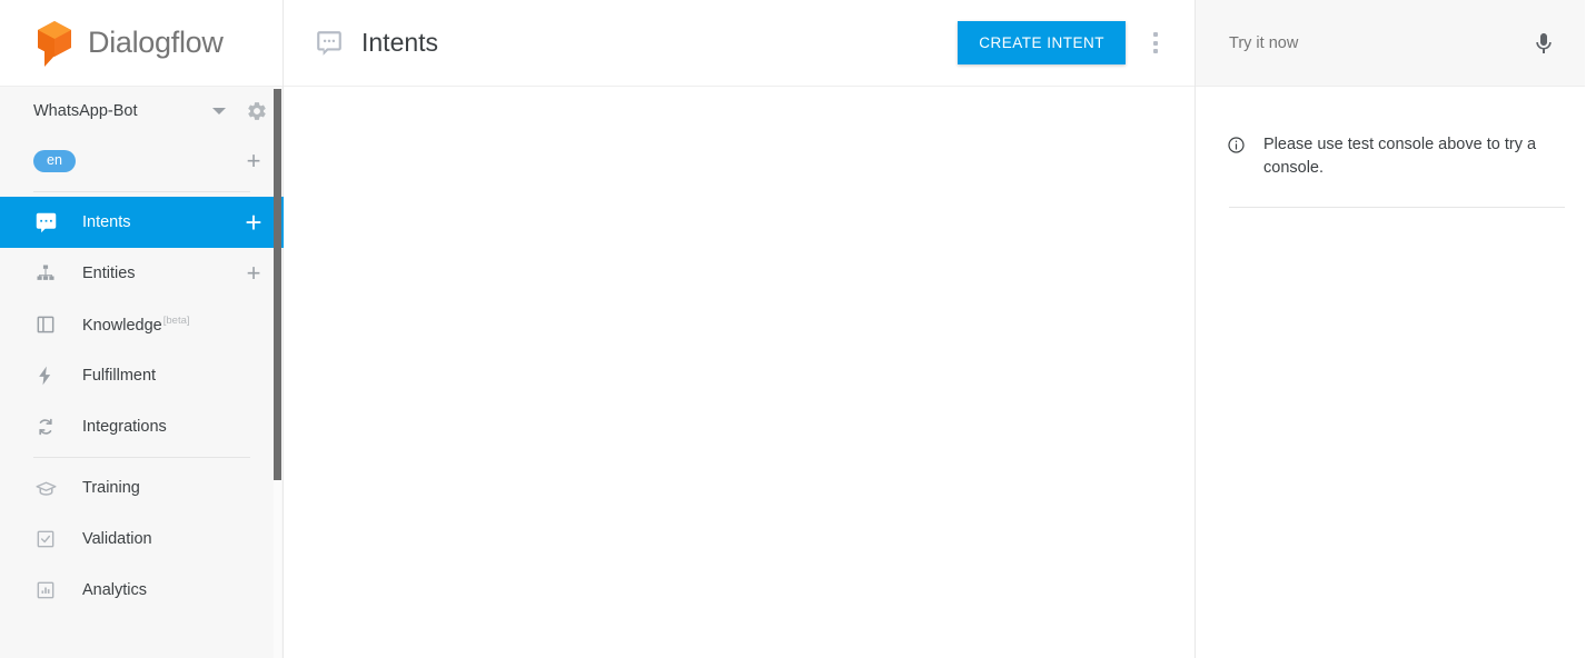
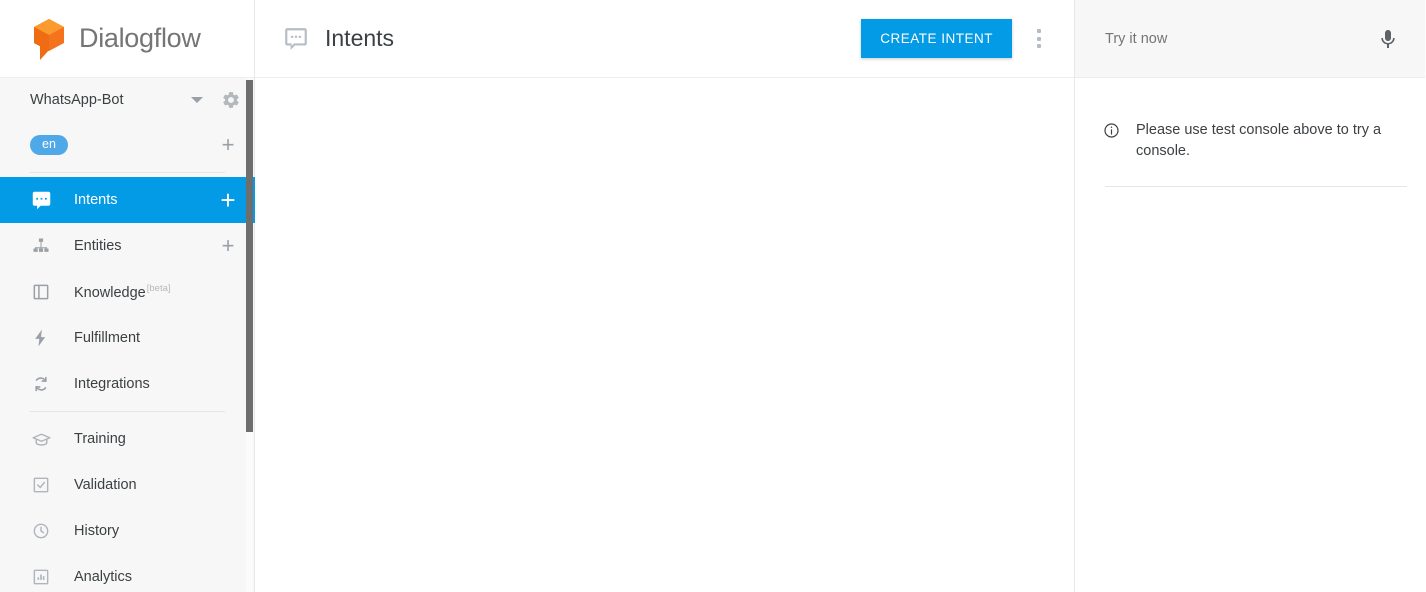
  Dialogflow
  WhatsApp-Bot
  en
  +
  Intents
  +
  Entities
  +
  Knowledge[beta]
  Fulfillment
  Integrations
  Training
  Validation
+ History
  Analytics
  Intents
  CREATE INTENT
  Try it now
  Please use test console above to try a console.
